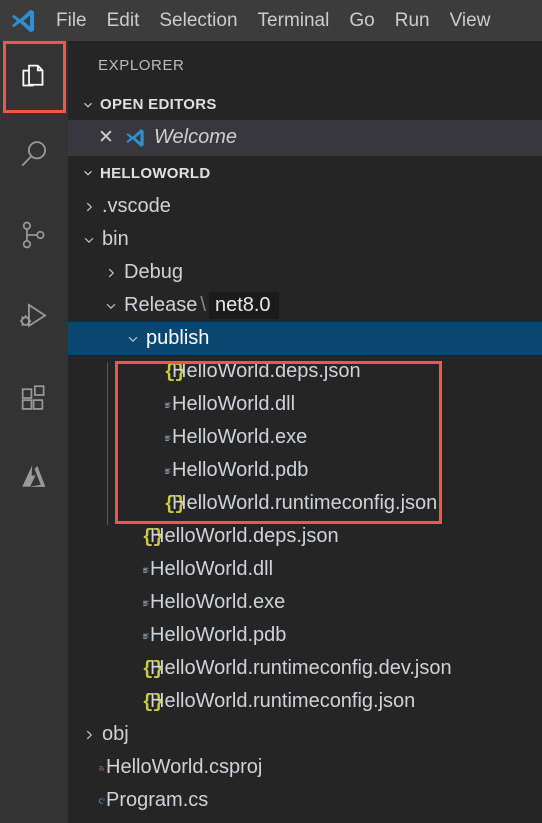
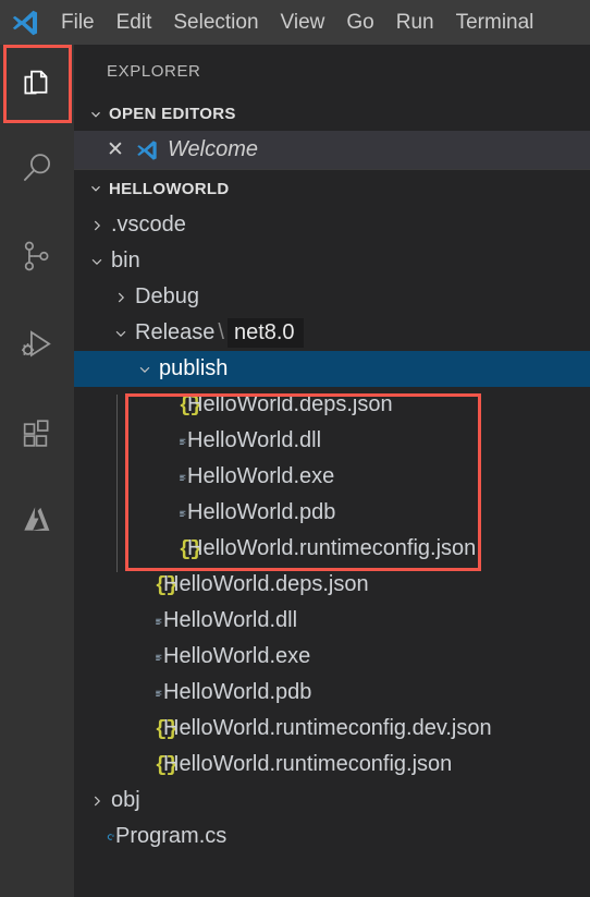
  File
  Edit
  Selection
- Terminal
+ View
  Go
  Run
- View
+ Terminal
  EXPLORER
  OPEN EDITORS
  ✕
  Welcome
  HELLOWORLD
  .vscode
  bin
  Debug
  Release
  \
  net8.0
  publish
  {}
  HelloWorld.deps.json
  HelloWorld.dll
  HelloWorld.exe
  HelloWorld.pdb
  {}
  HelloWorld.runtimeconfig.json
  {}
  HelloWorld.deps.json
  HelloWorld.dll
  HelloWorld.exe
  HelloWorld.pdb
  {}
  HelloWorld.runtimeconfig.dev.json
  {}
  HelloWorld.runtimeconfig.json
  obj
- HelloWorld.csproj
  Program.cs
